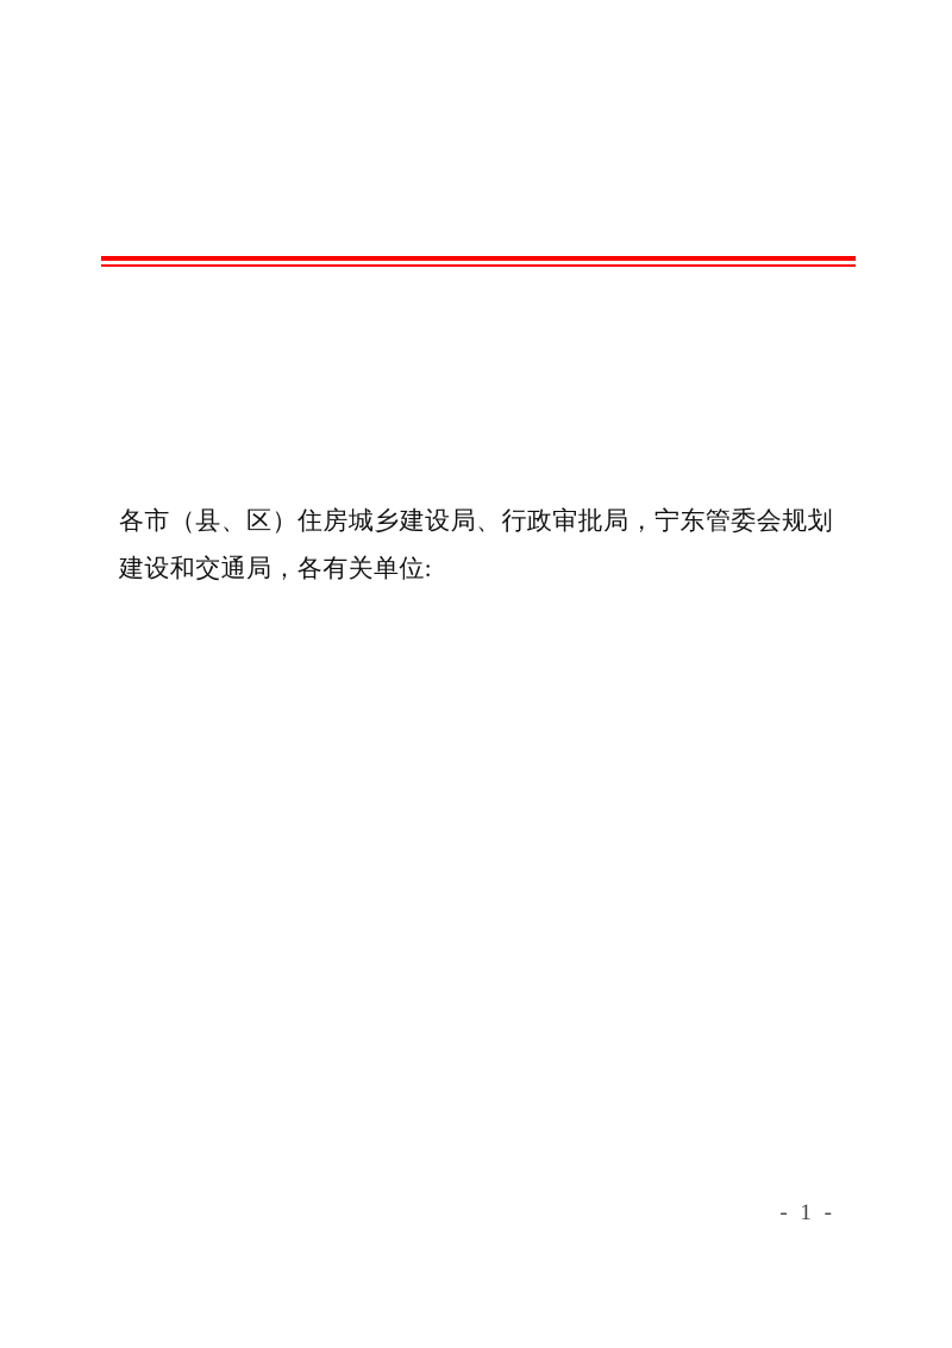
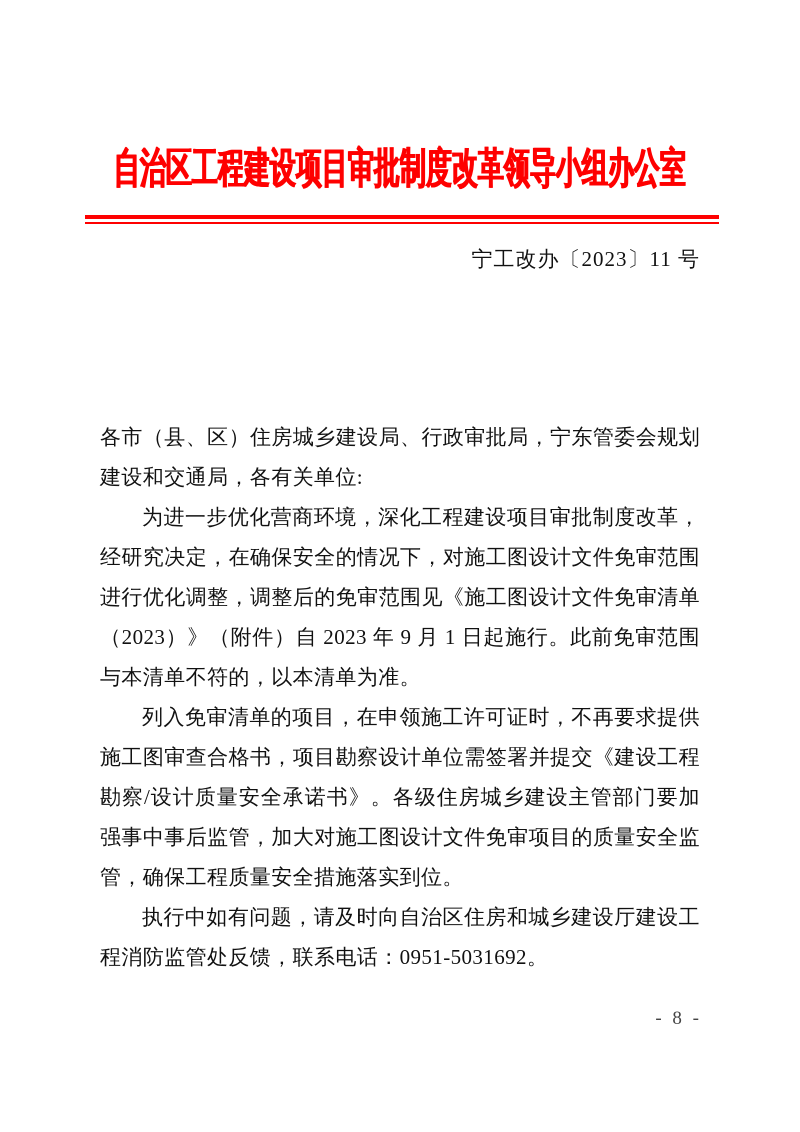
+ 自治区工程建设项目审批制度改革领导小组办公室
+ 宁工改办〔2023〕11 号
  各市（县、区）住房城乡建设局、行政审批局，宁东管委会规划建设和交通局，各有关单位:
+ 为进一步优化营商环境，深化工程建设项目审批制度改革，经研究决定，在确保安全的情况下，对施工图设计文件免审范围进行优化调整，调整后的免审范围见《施工图设计文件免审清单（2023）》（附件）自 2023 年 9 月 1 日起施行。此前免审范围与本清单不符的，以本清单为准。
+ 列入免审清单的项目，在申领施工许可证时，不再要求提供施工图审查合格书，项目勘察设计单位需签署并提交《建设工程勘察/设计质量安全承诺书》。各级住房城乡建设主管部门要加强事中事后监管，加大对施工图设计文件免审项目的质量安全监管，确保工程质量安全措施落实到位。
+ 执行中如有问题，请及时向自治区住房和城乡建设厅建设工程消防监管处反馈，联系电话：0951-5031692。
- - 1 -
+ - 8 -
